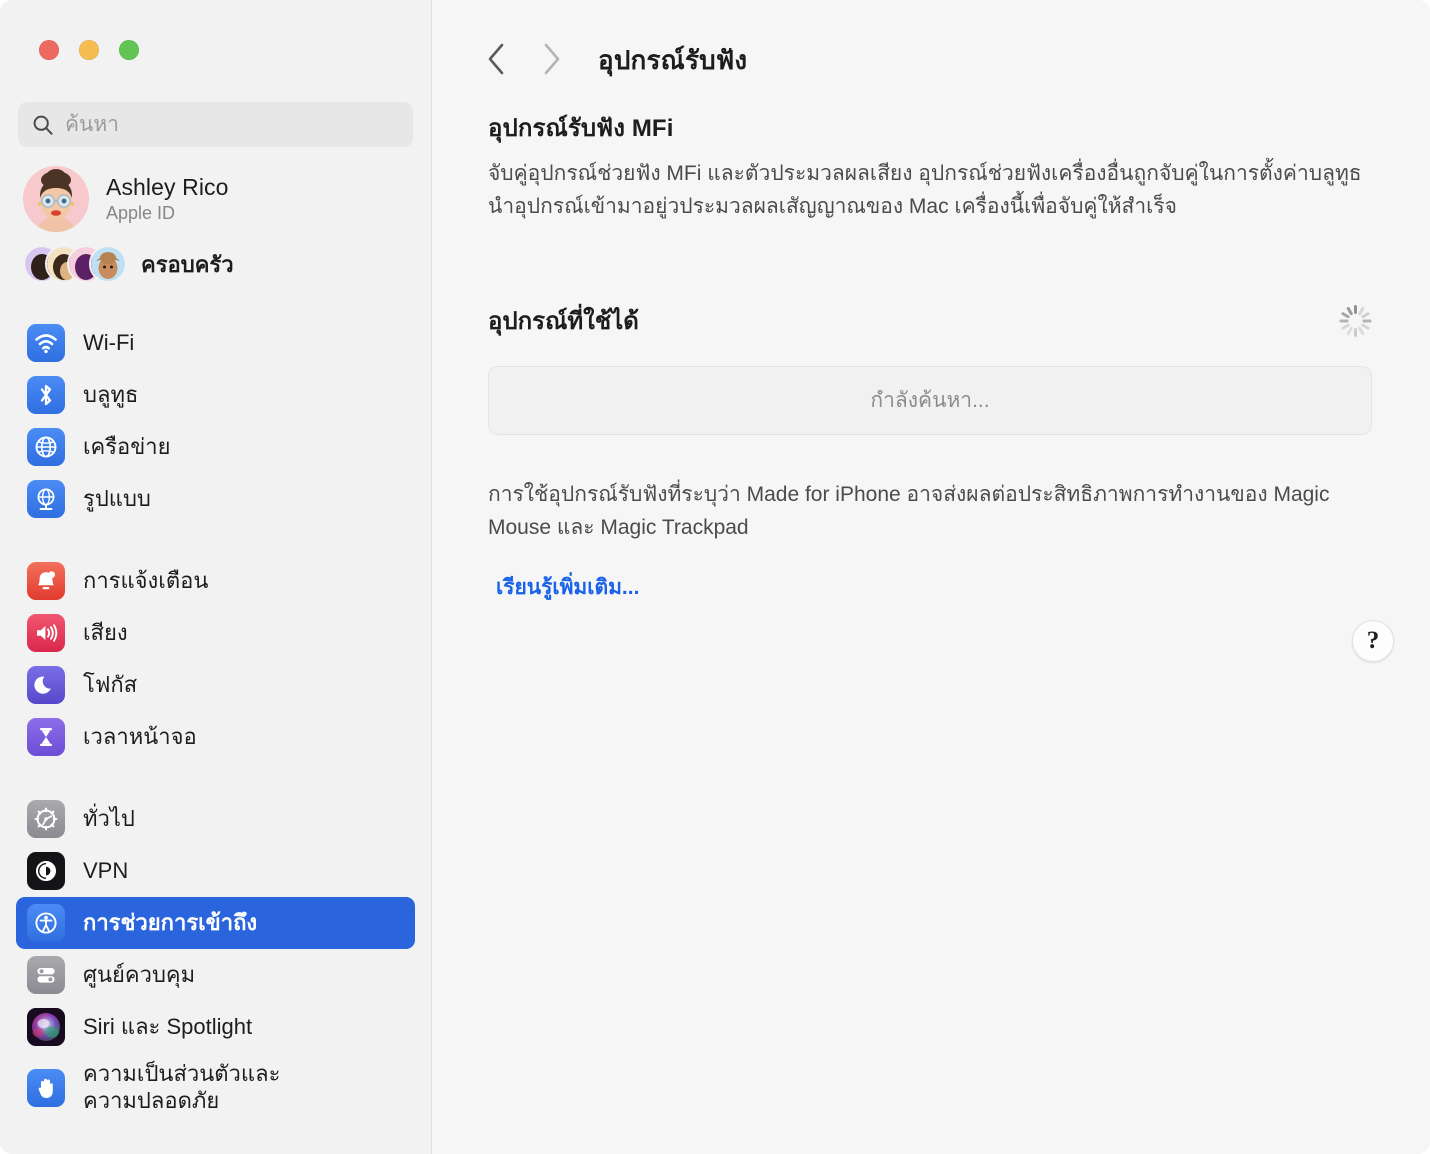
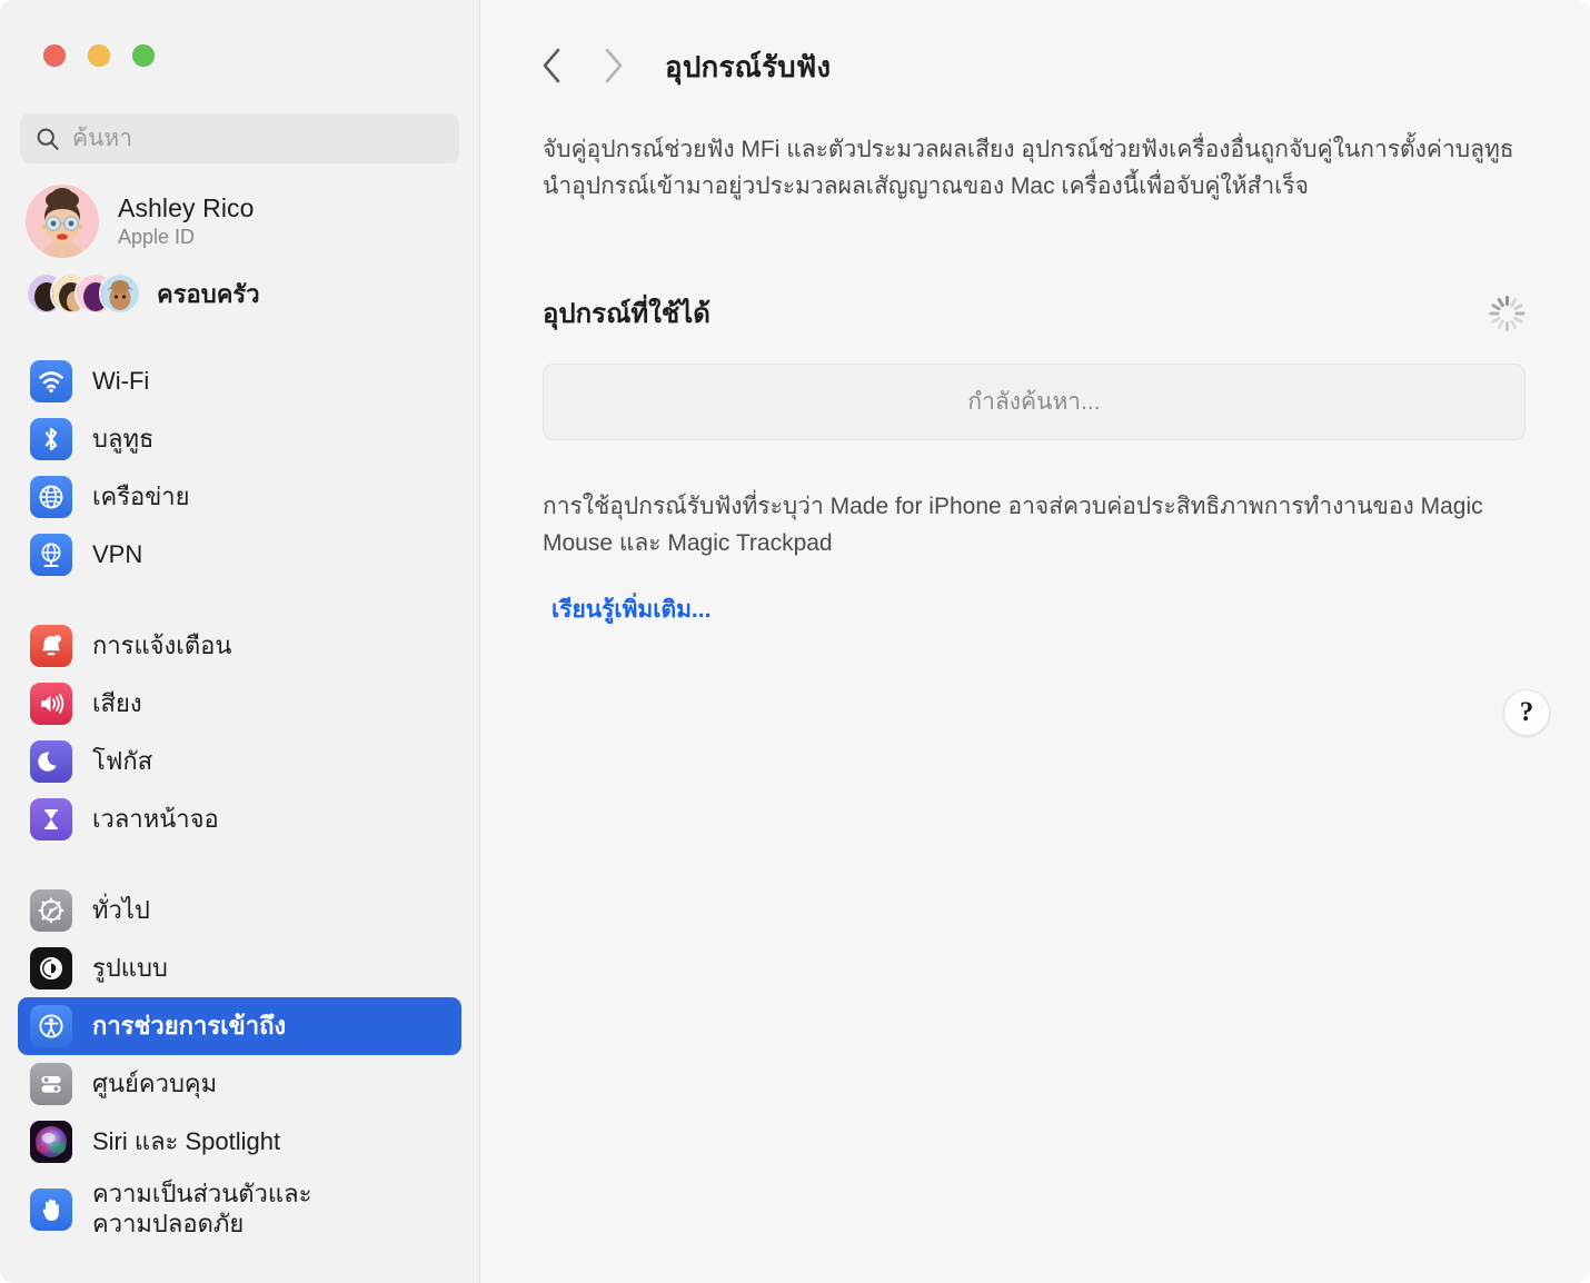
  ค้นหา
  Ashley Rico
  Apple ID
  ครอบครัว
  Wi-Fi
  บลูทูธ
  เครือข่าย
- รูปแบบ
+ VPN
  การแจ้งเตือน
  เสียง
  โฟกัส
  เวลาหน้าจอ
  ทั่วไป
- VPN
+ รูปแบบ
  การช่วยการเข้าถึง
  ศูนย์ควบคุม
  Siri และ Spotlight
  ความเป็นส่วนตัวและ
  ความปลอดภัย
  อุปกรณ์รับฟัง
- อุปกรณ์รับฟัง MFi
  จับคู่อุปกรณ์ช่วยฟัง MFi และตัวประมวลผลเสียง อุปกรณ์ช่วยฟังเครื่องอื่นถูกจับคู่ในการตั้งค่าบลูทูธ นำอุปกรณ์เข้ามาอยู่วประมวลผลเสัญญาณของ Mac เครื่องนี้เพื่อจับคู่ให้สำเร็จ
  อุปกรณ์ที่ใช้ได้
  กำลังค้นหา...
- การใช้อุปกรณ์รับฟังที่ระบุว่า Made for iPhone อาจส่งผลต่อประสิทธิภาพการทำงานของ Magic Mouse และ Magic Trackpad
+ การใช้อุปกรณ์รับฟังที่ระบุว่า Made for iPhone อาจส่ควบค่อประสิทธิภาพการทำงานของ Magic Mouse และ Magic Trackpad
  เรียนรู้เพิ่มเติม...
  ?
